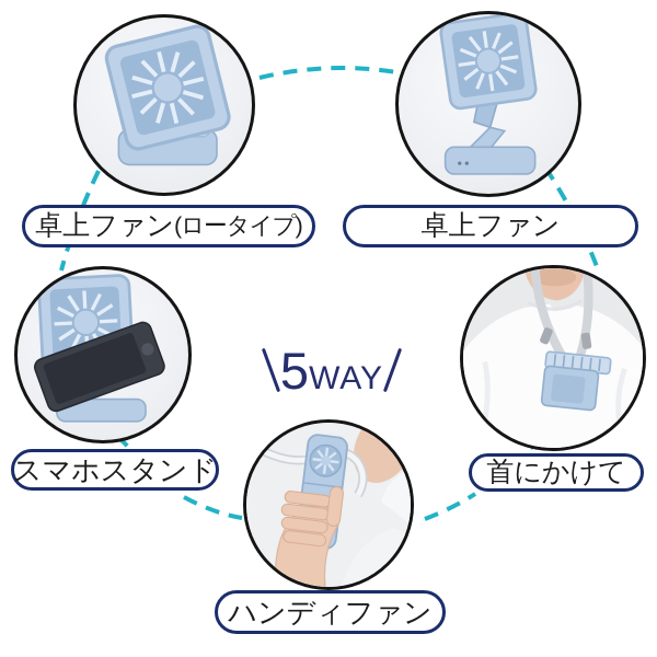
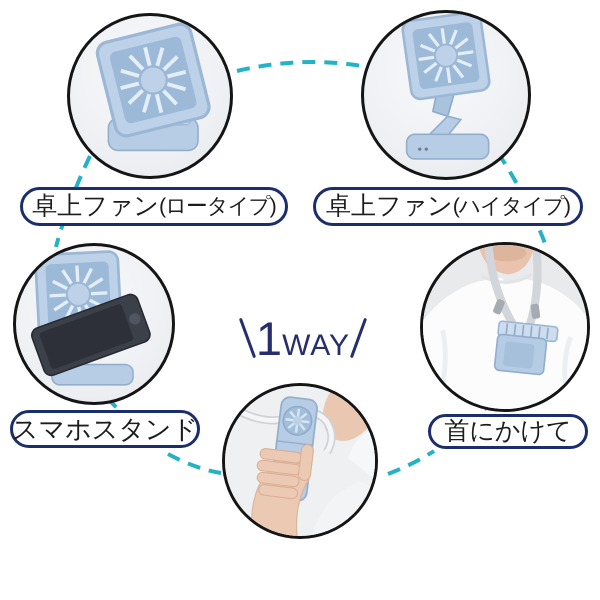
  卓上ファン
  (ロータイプ)
  卓上ファン
+ (ハイタイプ)
  スマホスタンド
  首にかけて
- ハンディファン
- 5
+ 1
  WAY
